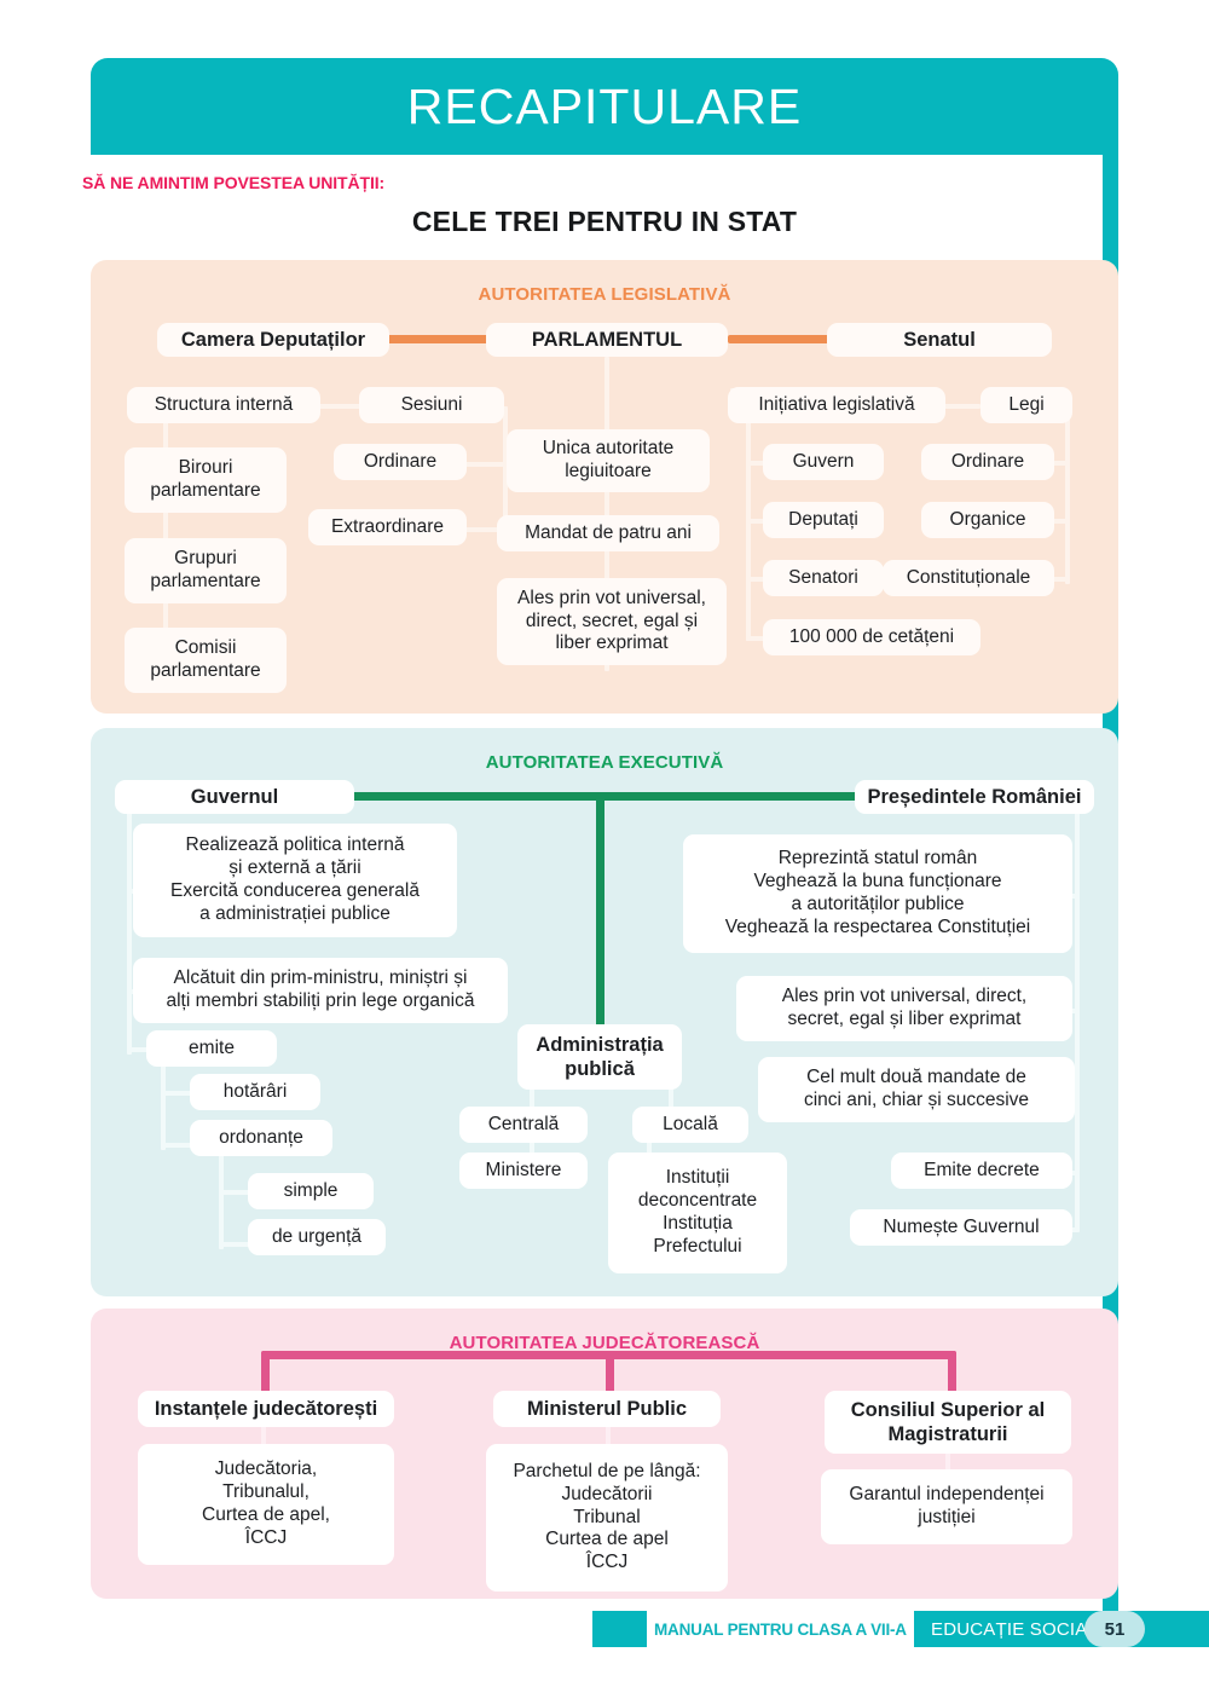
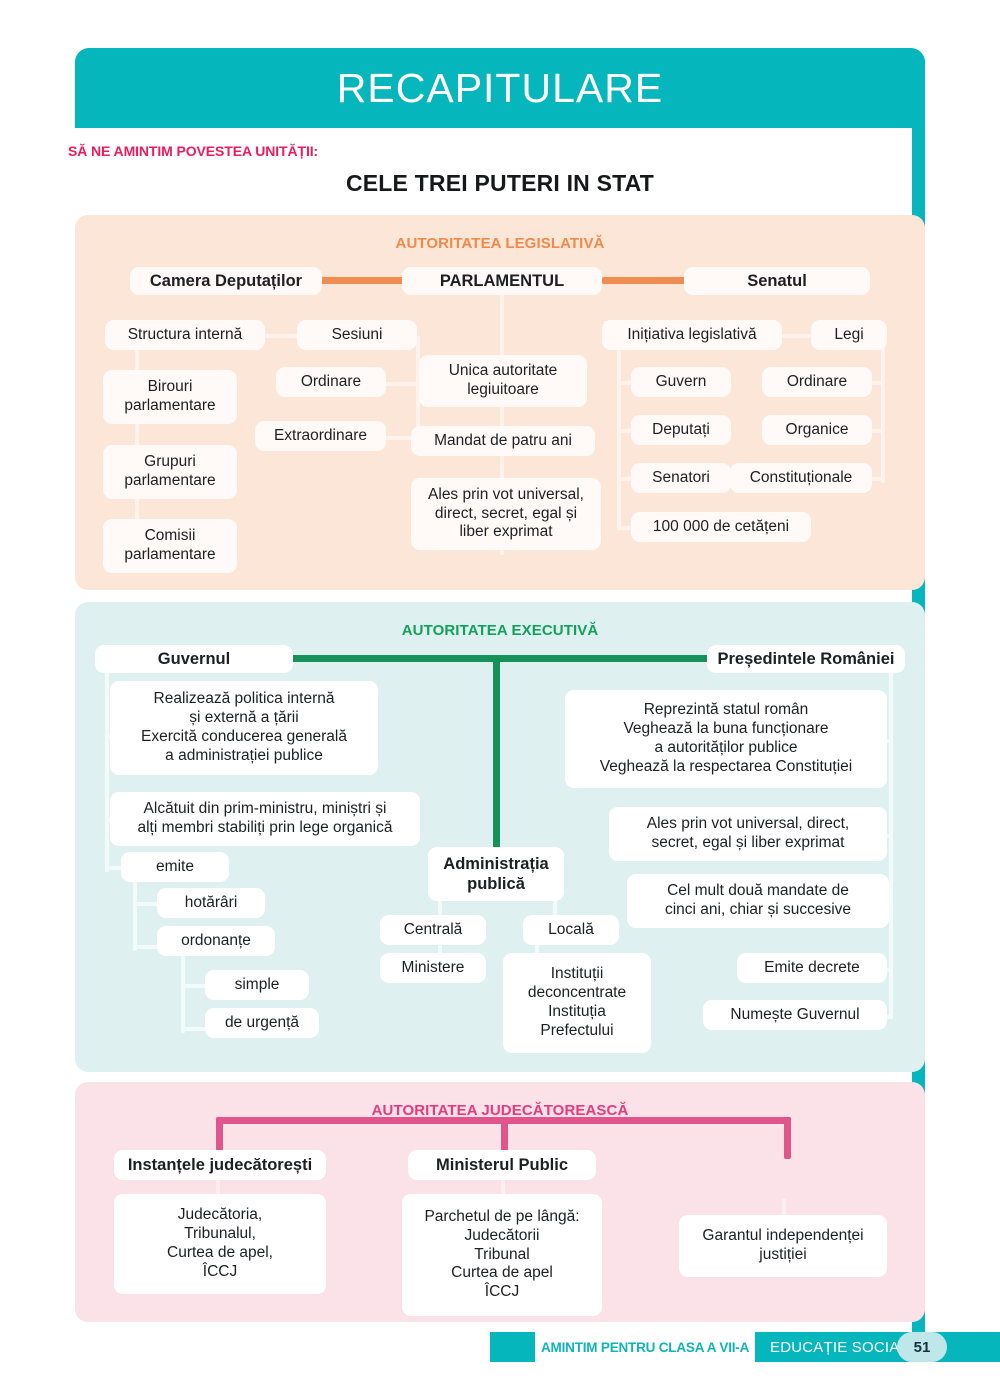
  RECAPITULARE
  SĂ NE AMINTIM POVESTEA UNITĂȚII:
- CELE TREI PENTRU IN STAT
+ CELE TREI PUTERI IN STAT
  AUTORITATEA LEGISLATIVĂ
  Camera Deputaților
  PARLAMENTUL
  Senatul
  Structura internă
  Birouri
  parlamentare
  Grupuri
  parlamentare
  Comisii
  parlamentare
  Sesiuni
  Ordinare
  Extraordinare
  Unica autoritate
  legiuitoare
  Mandat de patru ani
  Ales prin vot universal,
  direct, secret, egal și
  liber exprimat
  Inițiativa legislativă
  Guvern
  Deputați
  Senatori
  100 000 de cetățeni
  Legi
  Ordinare
  Organice
  Constituționale
  AUTORITATEA EXECUTIVĂ
  Guvernul
  Președintele României
  Realizează politica internă
  și externă a țării
  Exercită conducerea generală
  a administrației publice
  Alcătuit din prim-ministru, miniștri și
  alți membri stabiliți prin lege organică
  emite
  hotărâri
  ordonanțe
  simple
  de urgență
  Administrația
  publică
  Centrală
  Locală
  Ministere
  Instituții
  deconcentrate
  Instituția
  Prefectului
  Reprezintă statul român
  Veghează la buna funcționare
  a autorităților publice
  Veghează la respectarea Constituției
  Ales prin vot universal, direct,
  secret, egal și liber exprimat
  Cel mult două mandate de
  cinci ani, chiar și succesive
  Emite decrete
  Numește Guvernul
  AUTORITATEA JUDECĂTOREASCĂ
  Instanțele judecătorești
  Ministerul Public
- Consiliul Superior al
- Magistraturii
  Judecătoria,
  Tribunalul,
  Curtea de apel,
  ÎCCJ
  Parchetul de pe lângă:
  Judecătorii
  Tribunal
  Curtea de apel
  ÎCCJ
  Garantul independenței
  justiției
- MANUAL PENTRU CLASA A VII-A
+ AMINTIM PENTRU CLASA A VII-A
  EDUCAȚIE SOCIA
  51
